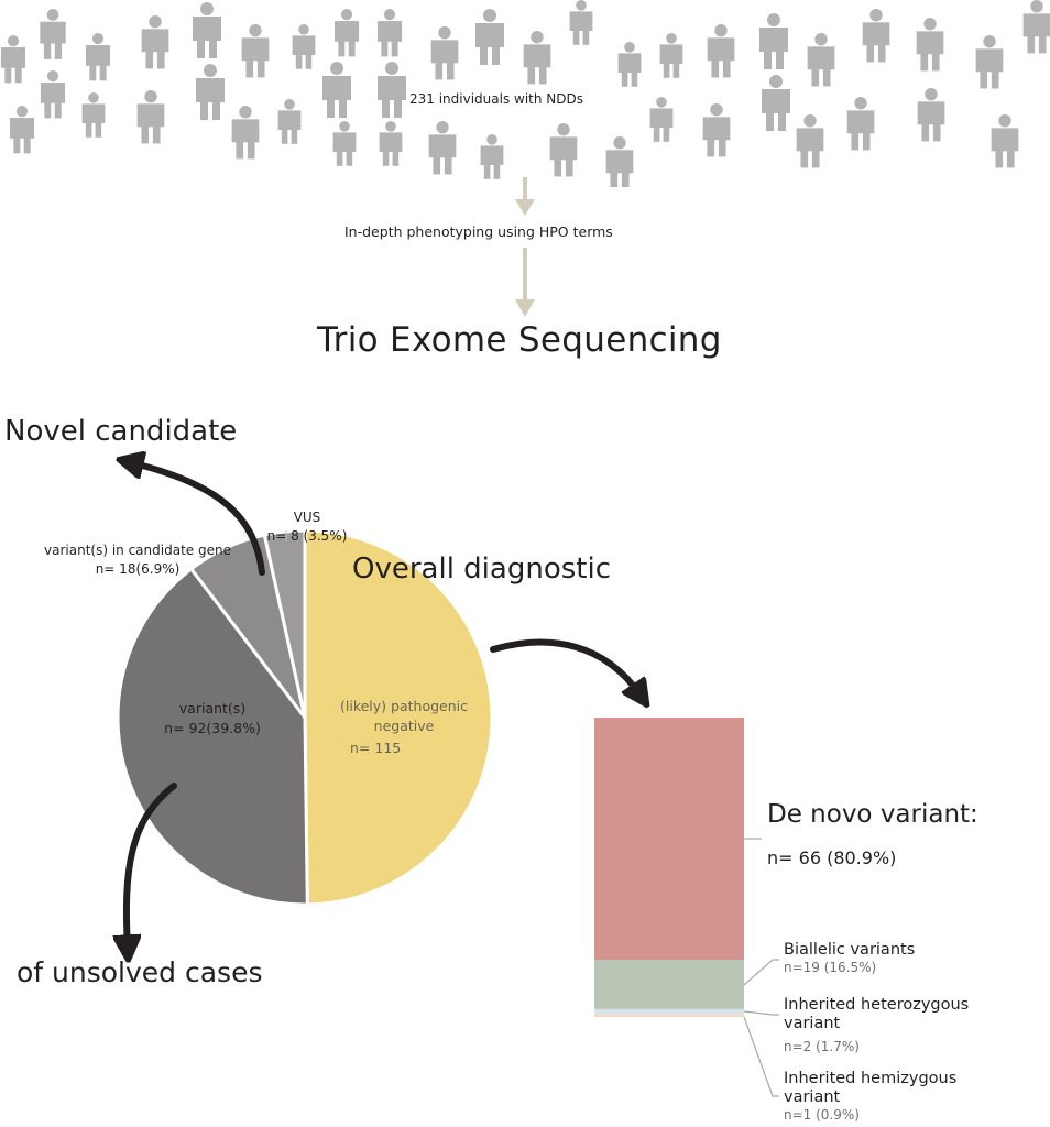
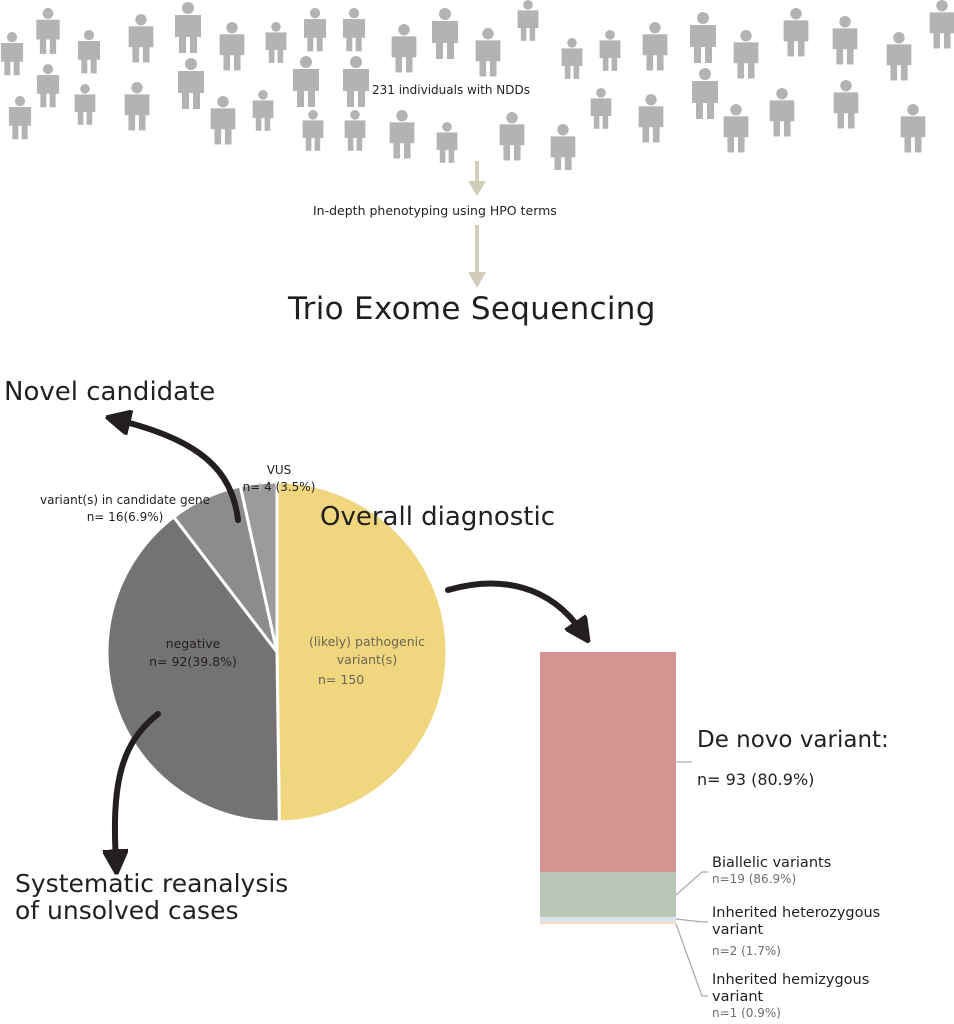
  231 individuals with NDDs
  In-depth phenotyping using HPO terms
  Trio Exome Sequencing
  Novel candidate
  VUS
- n= 8 (3.5%)
+ n= 4 (3.5%)
  variant(s) in candidate gene
- n= 18(6.9%)
+ n= 16(6.9%)
- variant(s)
+ negative
  n= 92(39.8%)
  (likely) pathogenic
- negative
+ variant(s)
- n= 115
+ n= 150
  Overall diagnostic
+ Systematic reanalysis
  of unsolved cases
  De novo variant:
- n= 66 (80.9%)
+ n= 93 (80.9%)
  Biallelic variants
- n=19 (16.5%)
+ n=19 (86.9%)
  Inherited heterozygous
  variant
  n=2 (1.7%)
  Inherited hemizygous
  variant
  n=1 (0.9%)
